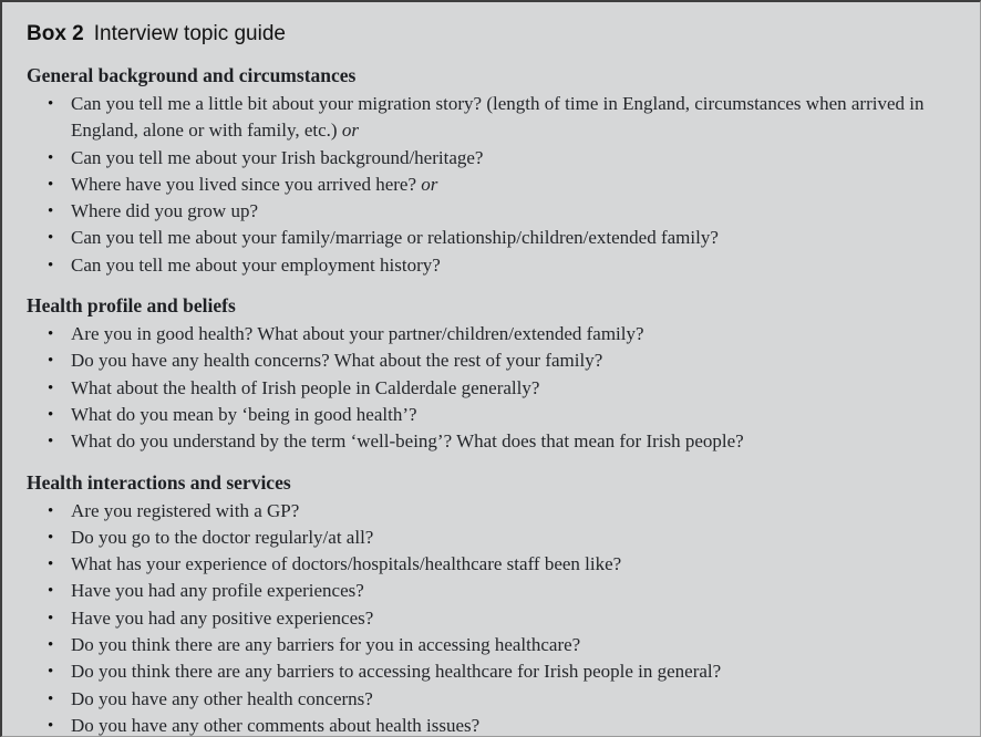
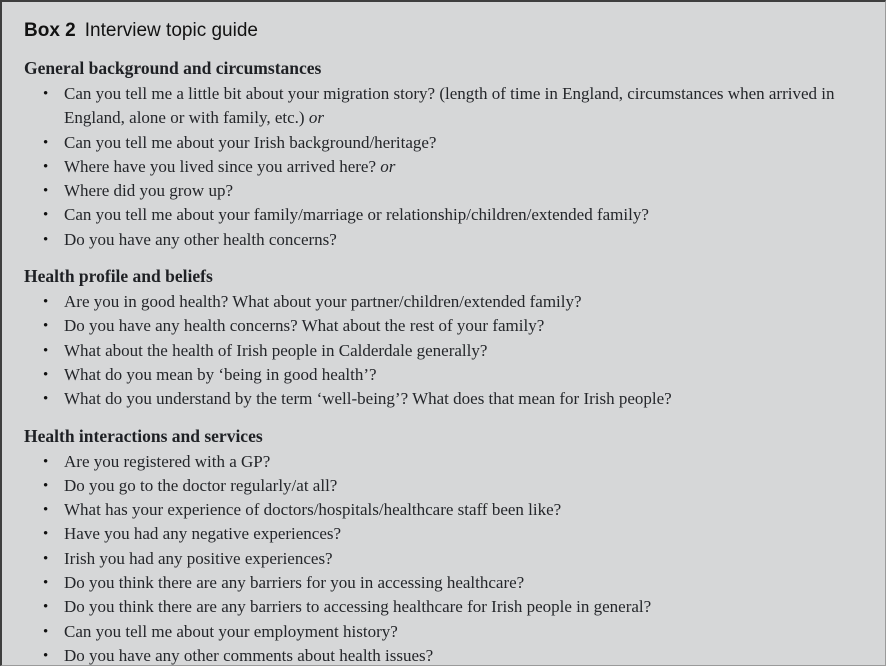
  Box 2 Interview topic guide
  General background and circumstances
  •
  Can you tell me a little bit about your migration story? (length of time in England, circumstances when arrived in England, alone or with family, etc.) or
  •
  Can you tell me about your Irish background/heritage?
  •
  Where have you lived since you arrived here? or
  •
  Where did you grow up?
  •
  Can you tell me about your family/marriage or relationship/children/extended family?
  •
- Can you tell me about your employment history?
+ Do you have any other health concerns?
  Health profile and beliefs
  •
  Are you in good health? What about your partner/children/extended family?
  •
  Do you have any health concerns? What about the rest of your family?
  •
  What about the health of Irish people in Calderdale generally?
  •
  What do you mean by ‘being in good health’?
  •
  What do you understand by the term ‘well-being’? What does that mean for Irish people?
  Health interactions and services
  •
  Are you registered with a GP?
  •
  Do you go to the doctor regularly/at all?
  •
  What has your experience of doctors/hospitals/healthcare staff been like?
  •
- Have you had any profile experiences?
+ Have you had any negative experiences?
  •
- Have you had any positive experiences?
+ Irish you had any positive experiences?
  •
  Do you think there are any barriers for you in accessing healthcare?
  •
  Do you think there are any barriers to accessing healthcare for Irish people in general?
  •
- Do you have any other health concerns?
+ Can you tell me about your employment history?
  •
  Do you have any other comments about health issues?
